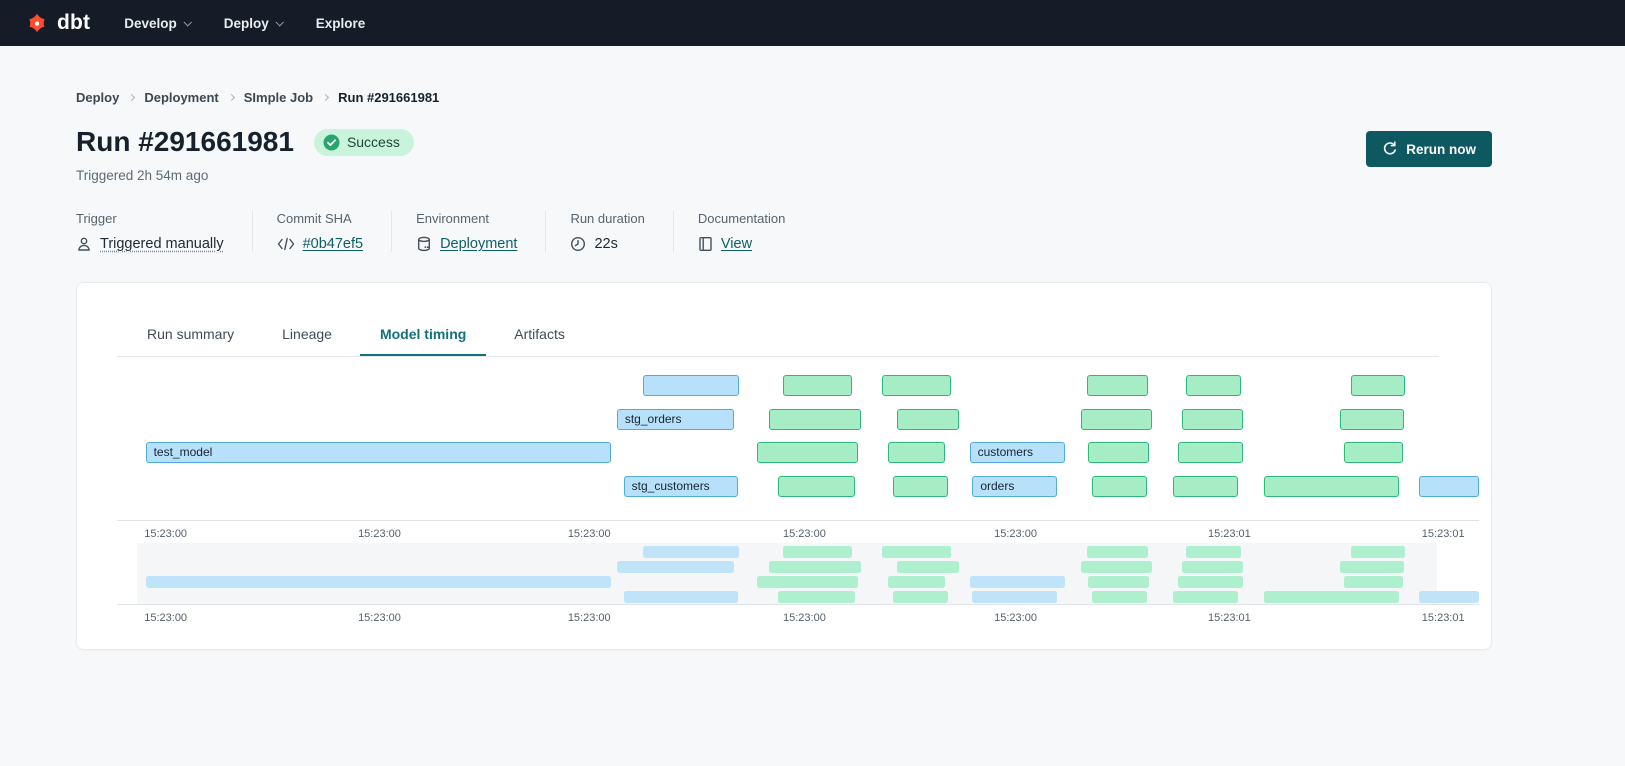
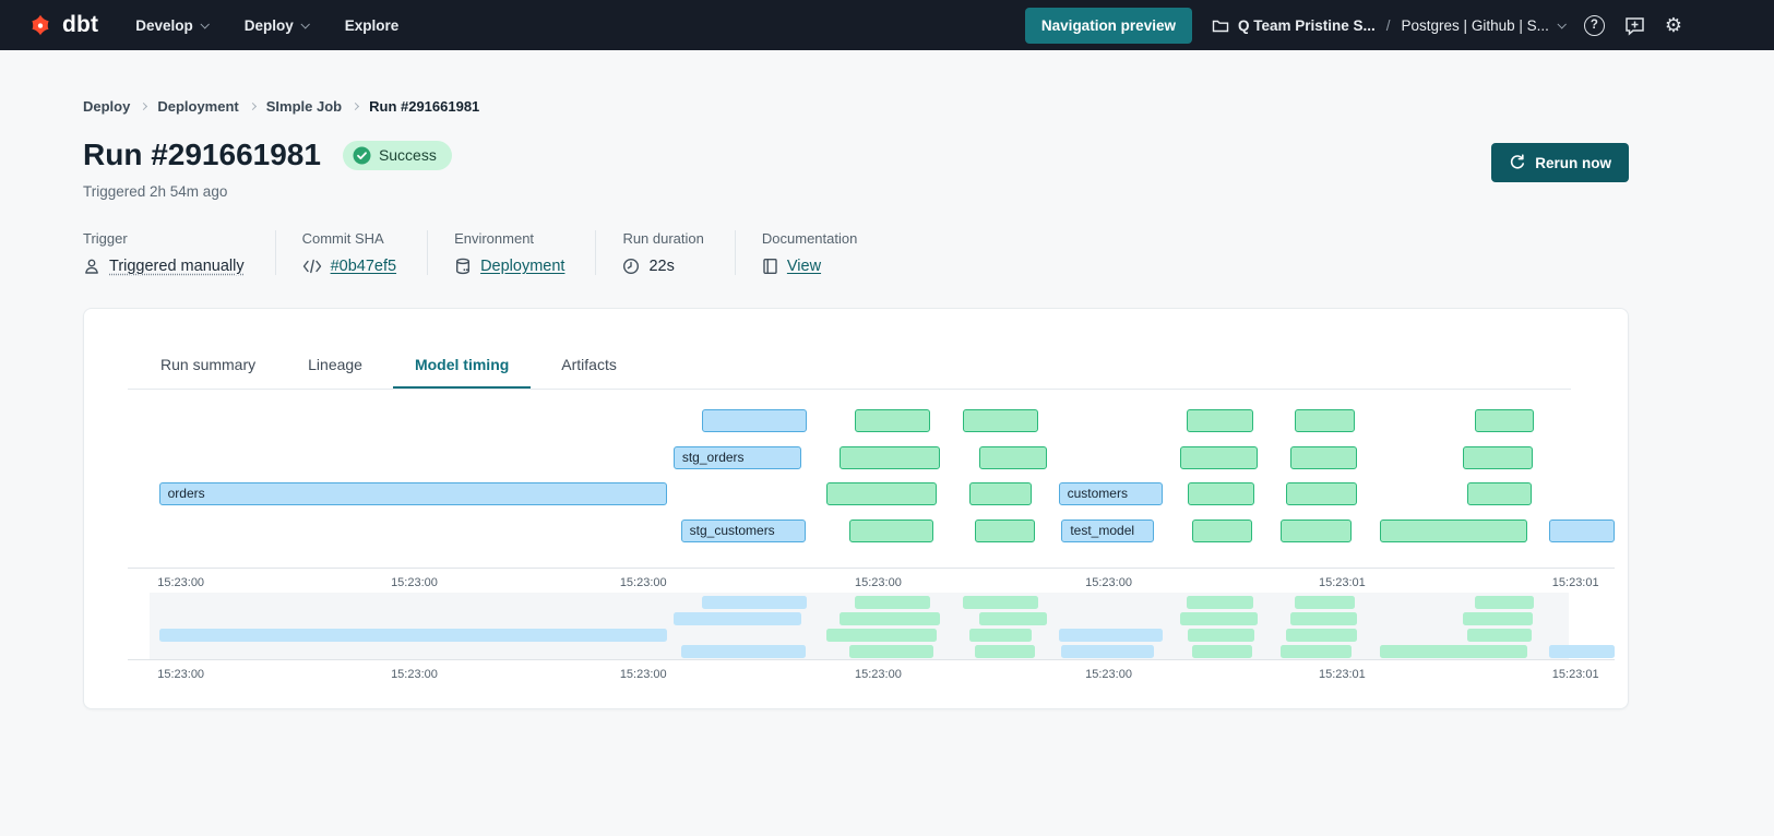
  dbt
  Develop
  Deploy
  Explore
+ Navigation preview
+ Q Team Pristine S...
+ /
+ Postgres | Github | S...
+ ?
+ ⚙
  Deploy
  Deployment
  SImple Job
  Run #291661981
  Run #291661981
  Success
  Triggered 2h 54m ago
  Rerun now
  Trigger
  Triggered manually
  Commit SHA
  #0b47ef5
  Environment
  Deployment
  Run duration
  22s
  Documentation
  View
  Run summary
  Lineage
  Model timing
  Artifacts
  stg_orders
- test_model
+ orders
  customers
  stg_customers
- orders
+ test_model
  15:23:00
  15:23:00
  15:23:00
  15:23:00
  15:23:00
  15:23:01
  15:23:01
  15:23:00
  15:23:00
  15:23:00
  15:23:00
  15:23:00
  15:23:01
  15:23:01
